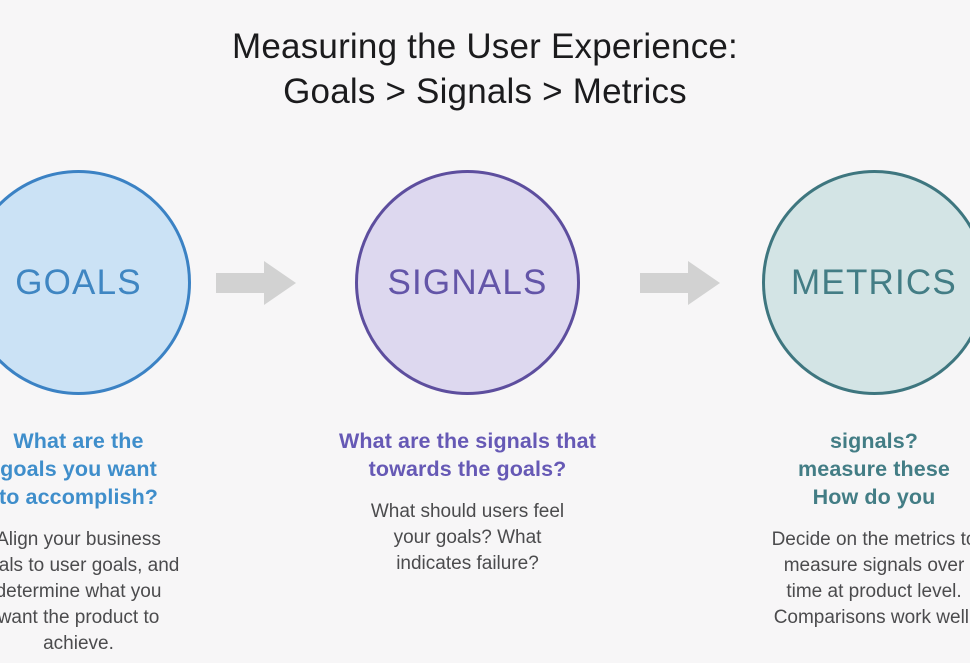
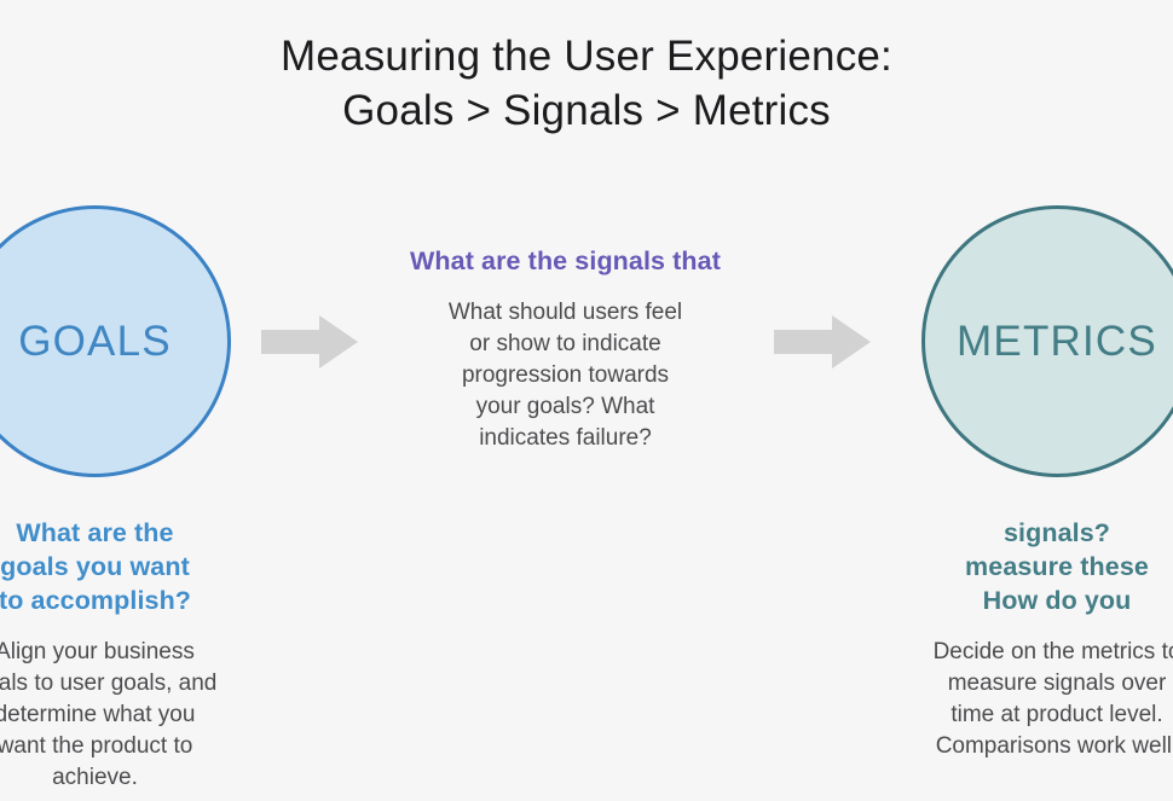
  Measuring the User Experience:
  Goals > Signals > Metrics
  GOALS
  What are the
  goals you want
  to accomplish?
  Align your business
  als to user goals, and
  determine what you
  want the product to
  achieve.
- SIGNALS
  What are the signals that
- towards the goals?
  What should users feel
+ or show to indicate
+ progression towards
  your goals? What
  indicates failure?
  METRICS
  signals?
  measure these
  How do you
  Decide on the metrics t
  measure signals over
  time at product level.
  Comparisons work well
